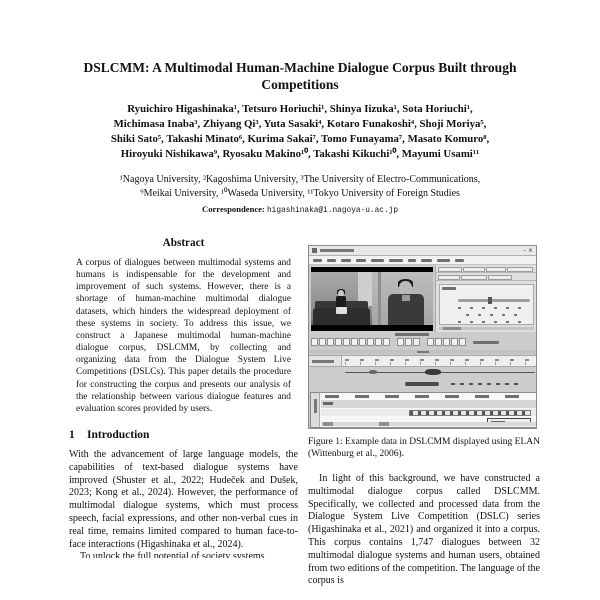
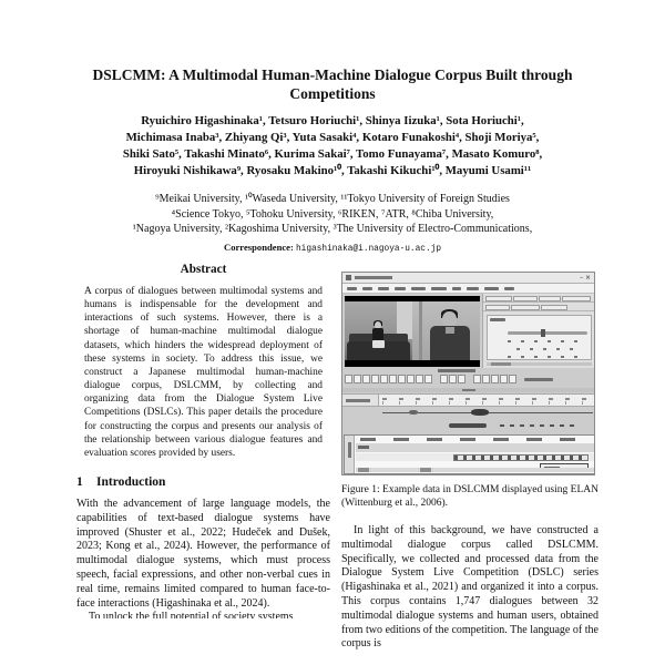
  DSLCMM: A Multimodal Human-Machine Dialogue Corpus Built through Competitions
  Ryuichiro Higashinaka¹, Tetsuro Horiuchi¹, Shinya Iizuka¹, Sota Horiuchi¹,
  Michimasa Inaba³, Zhiyang Qi³, Yuta Sasaki⁴, Kotaro Funakoshi⁴, Shoji Moriya⁵,
  Shiki Sato⁵, Takashi Minato⁶, Kurima Sakai⁷, Tomo Funayama⁷, Masato Komuro⁸,
  Hiroyuki Nishikawa⁹, Ryosaku Makino¹⁰, Takashi Kikuchi¹⁰, Mayumi Usami¹¹
- ¹Nagoya University, ²Kagoshima University, ³The University of Electro-Communications,
+ ⁹Meikai University, ¹⁰Waseda University, ¹¹Tokyo University of Foreign Studies
+ ⁴Science Tokyo, ⁵Tohoku University, ⁶RIKEN, ⁷ATR, ⁸Chiba University,
- ⁹Meikai University, ¹⁰Waseda University, ¹¹Tokyo University of Foreign Studies
+ ¹Nagoya University, ²Kagoshima University, ³The University of Electro-Communications,
  Correspondence: higashinaka@i.nagoya-u.ac.jp
  Abstract
- A corpus of dialogues between multimodal systems and humans is indispensable for the development and improvement of such systems. However, there is a shortage of human-machine multimodal dialogue datasets, which hinders the widespread deployment of these systems in society. To address this issue, we construct a Japanese multimodal human-machine dialogue corpus, DSLCMM, by collecting and organizing data from the Dialogue System Live Competitions (DSLCs). This paper details the procedure for constructing the corpus and presents our analysis of the relationship between various dialogue features and evaluation scores provided by users.
+ A corpus of dialogues between multimodal systems and humans is indispensable for the development and interactions of such systems. However, there is a shortage of human-machine multimodal dialogue datasets, which hinders the widespread deployment of these systems in society. To address this issue, we construct a Japanese multimodal human-machine dialogue corpus, DSLCMM, by collecting and organizing data from the Dialogue System Live Competitions (DSLCs). This paper details the procedure for constructing the corpus and presents our analysis of the relationship between various dialogue features and evaluation scores provided by users.
  1 Introduction
  With the advancement of large language models, the capabilities of text-based dialogue systems have improved (Shuster et al., 2022; Hudeček and Dušek, 2023; Kong et al., 2024). However, the performance of multimodal dialogue systems, which must process speech, facial expressions, and other non-verbal cues in real time, remains limited compared to human face-to-face interactions (Higashinaka et al., 2024).
  To unlock the full potential of society systems
  Figure 1: Example data in DSLCMM displayed using ELAN (Wittenburg et al., 2006).
  In light of this background, we have constructed a multimodal dialogue corpus called DSLCMM. Specifically, we collected and processed data from the Dialogue System Live Competition (DSLC) series (Higashinaka et al., 2021) and organized it into a corpus. This corpus contains 1,747 dialogues between 32 multimodal dialogue systems and human users, obtained from two editions of the competition. The language of the corpus is
